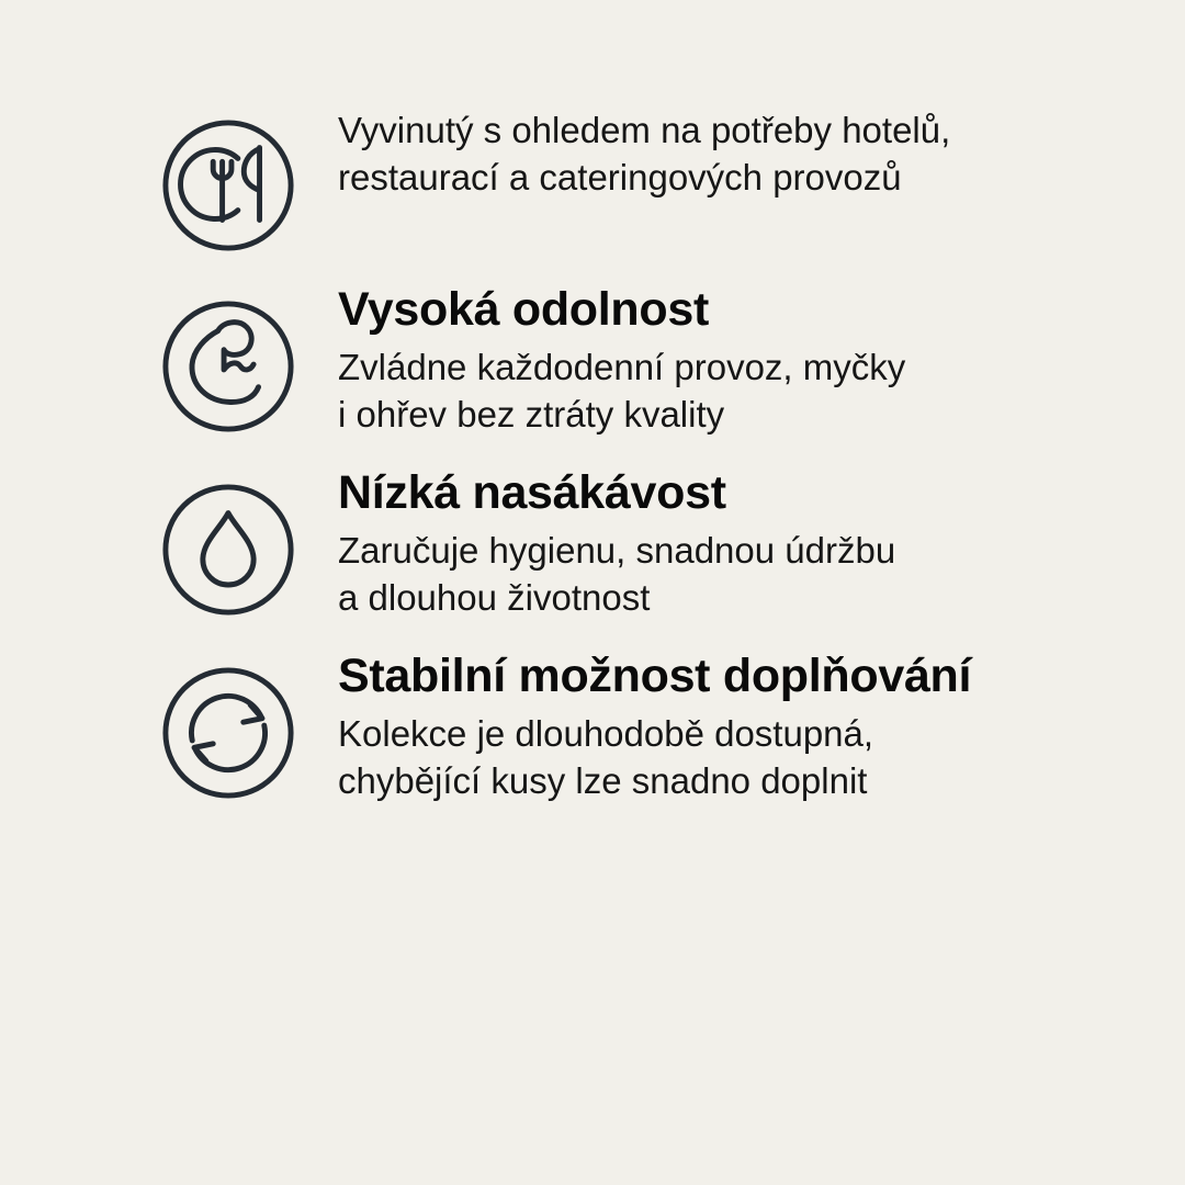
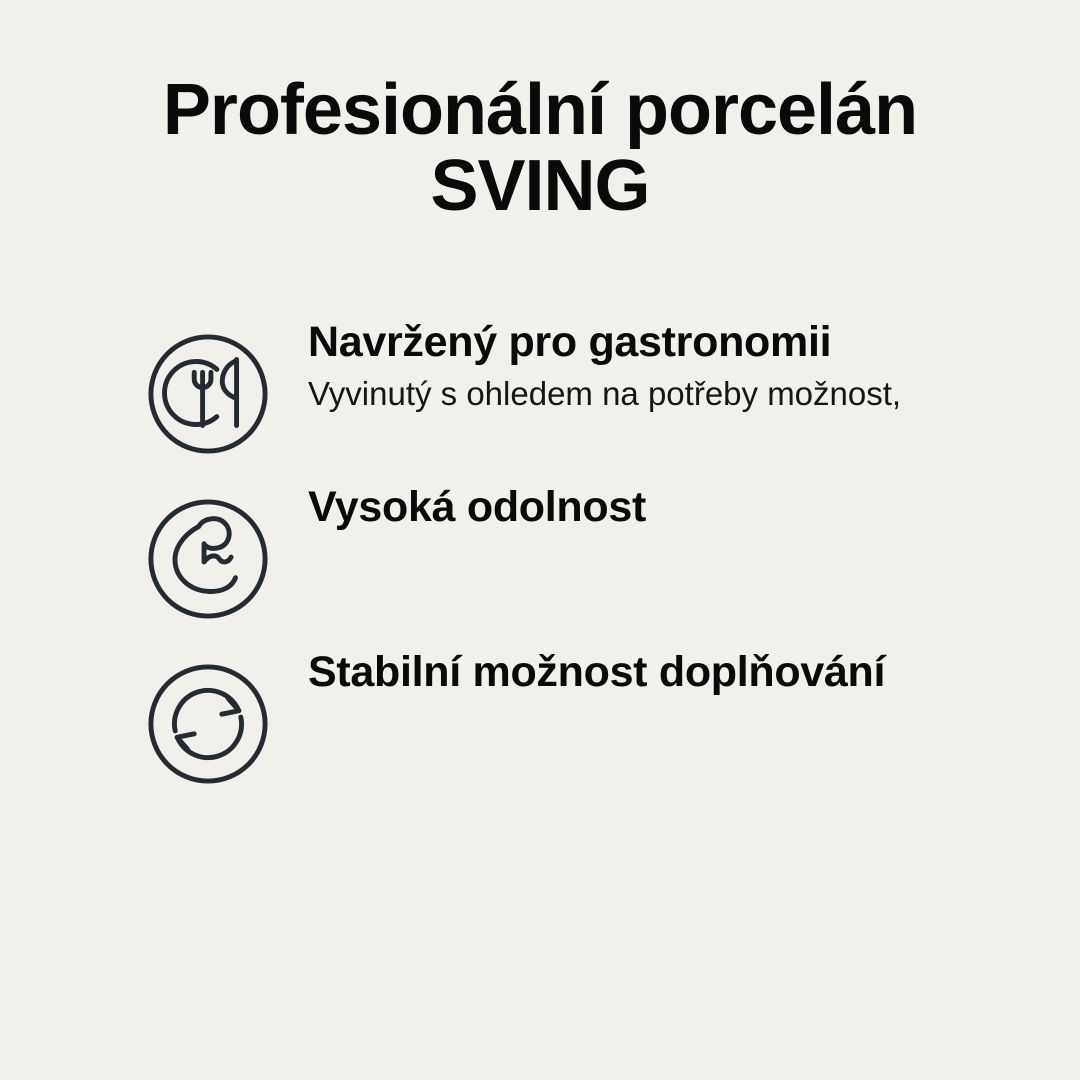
+ Profesionální porcelán
+ SVING
+ Navržený pro gastronomii
- Vyvinutý s ohledem na potřeby hotelů,
+ Vyvinutý s ohledem na potřeby možnost,
- restaurací a cateringových provozů
  Vysoká odolnost
- Zvládne každodenní provoz, myčky
- i ohřev bez ztráty kvality
- Nízká nasákávost
- Zaručuje hygienu, snadnou údržbu
- a dlouhou životnost
  Stabilní možnost doplňování
- Kolekce je dlouhodobě dostupná,
- chybějící kusy lze snadno doplnit
